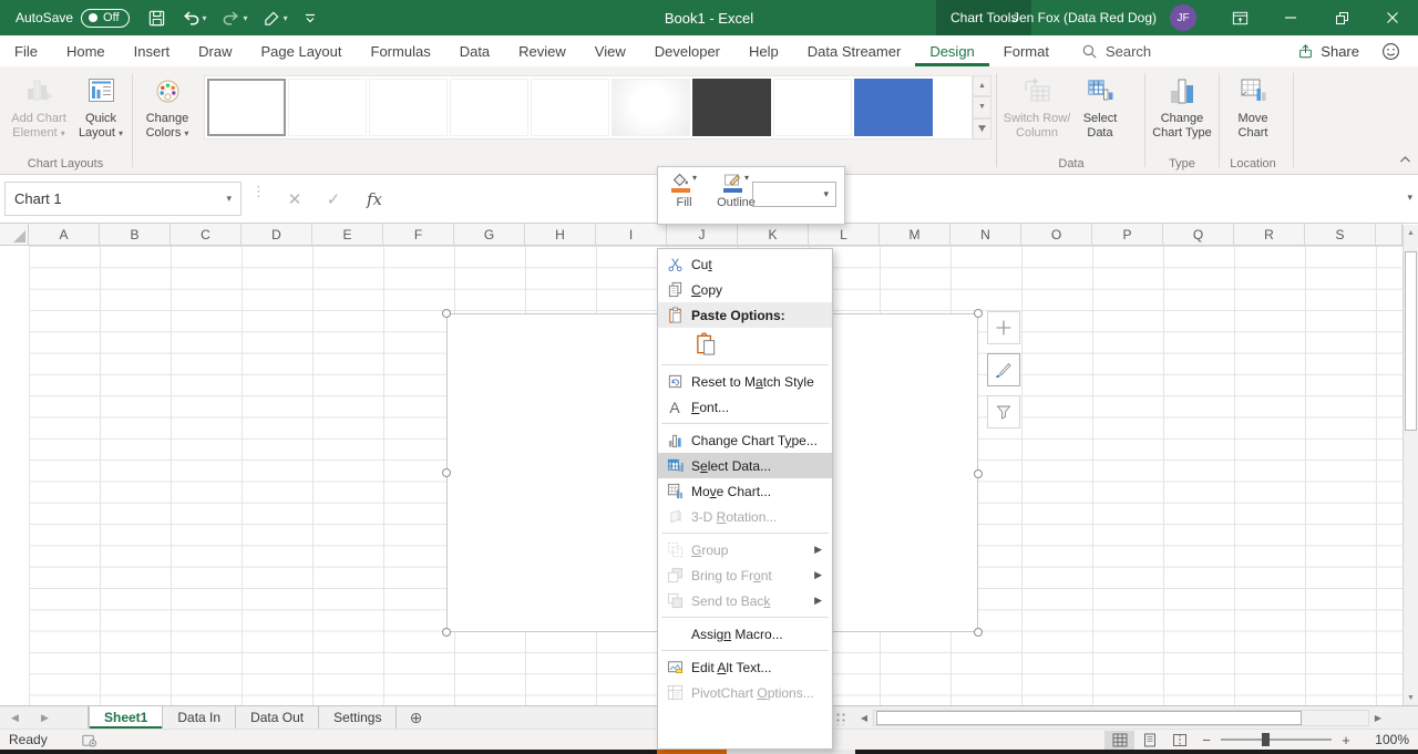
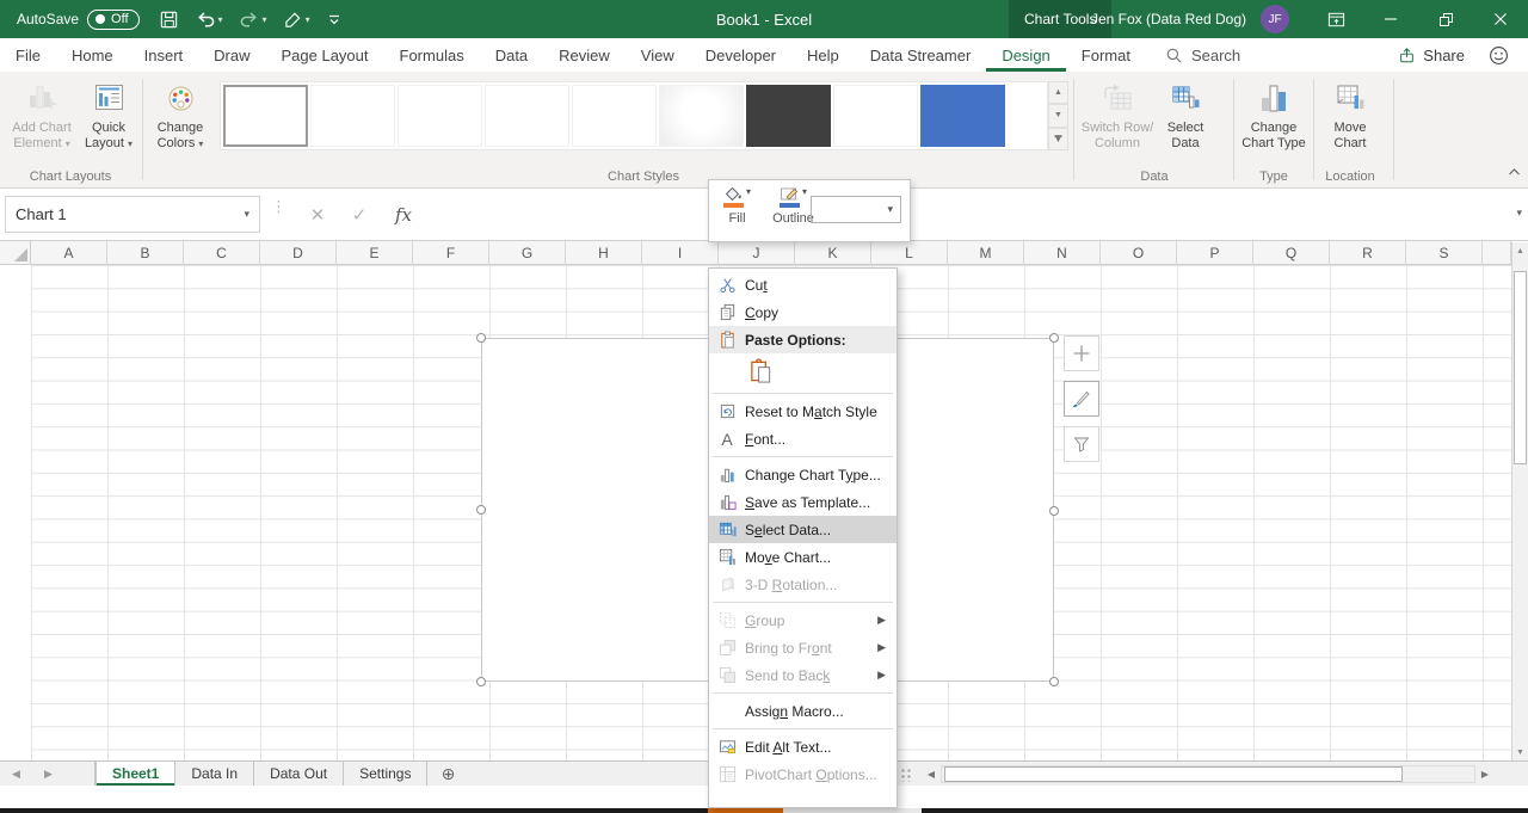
  AutoSave
  Off
  ▾
  ▾
  ▾
  Book1 - Excel
  Chart Tools
  Jen Fox (Data Red Dog)
  JF
  File
  Home
  Insert
  Draw
  Page Layout
  Formulas
  Data
  Review
  View
  Developer
  Help
  Data Streamer
  Design
  Format
  Search
  Share
  Add Chart
  Element ▾
  Quick
  Layout ▾
  Chart Layouts
  Change
  Colors ▾
+ Chart Styles
  Switch Row/
  Column
  Select
  Data
  Data
  Change
  Chart Type
  Type
  Move
  Chart
  Location
  Chart 1
  ▾
  ⋮
  ✕
  ✓
  fx
  ▾
  A
  B
  C
  D
  E
  F
  G
  H
  I
  J
  K
  L
  M
  N
  O
  P
  Q
  R
  S
  ◀
  ▶
  Sheet1
  Data In
  Data Out
  Settings
  ⊕
  ◀
  ▶
- Ready
- −
- +
- 100%
  ▾
  Fill
  ▾
  Outline
  ▾
  Cut
  Copy
  Paste Options:
  Reset to Match Style
  A
  Font...
  Change Chart Type...
+ Save as Template...
  Select Data...
  Move Chart...
  3-D Rotation...
  Group
  ▶
  Bring to Front
  ▶
  Send to Back
  ▶
  Assign Macro...
  Edit Alt Text...
  PivotChart Options...
